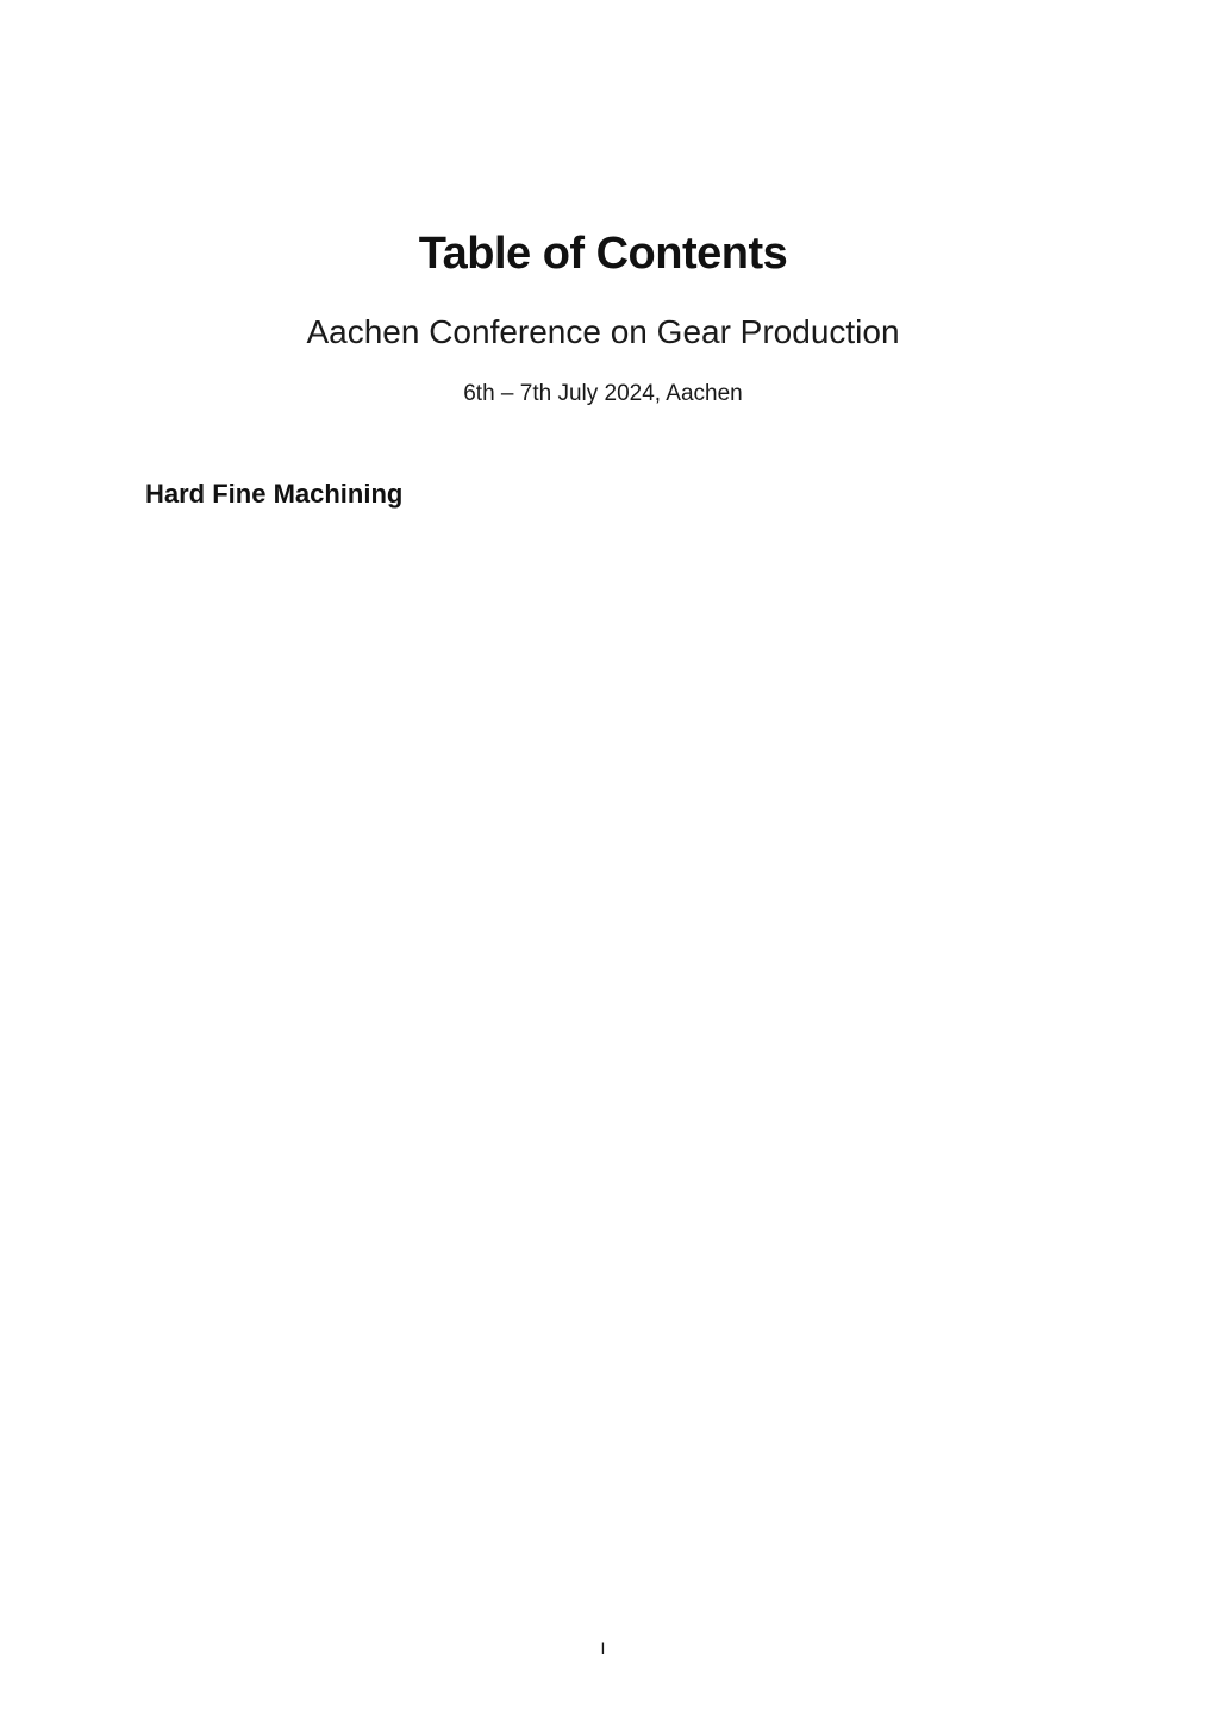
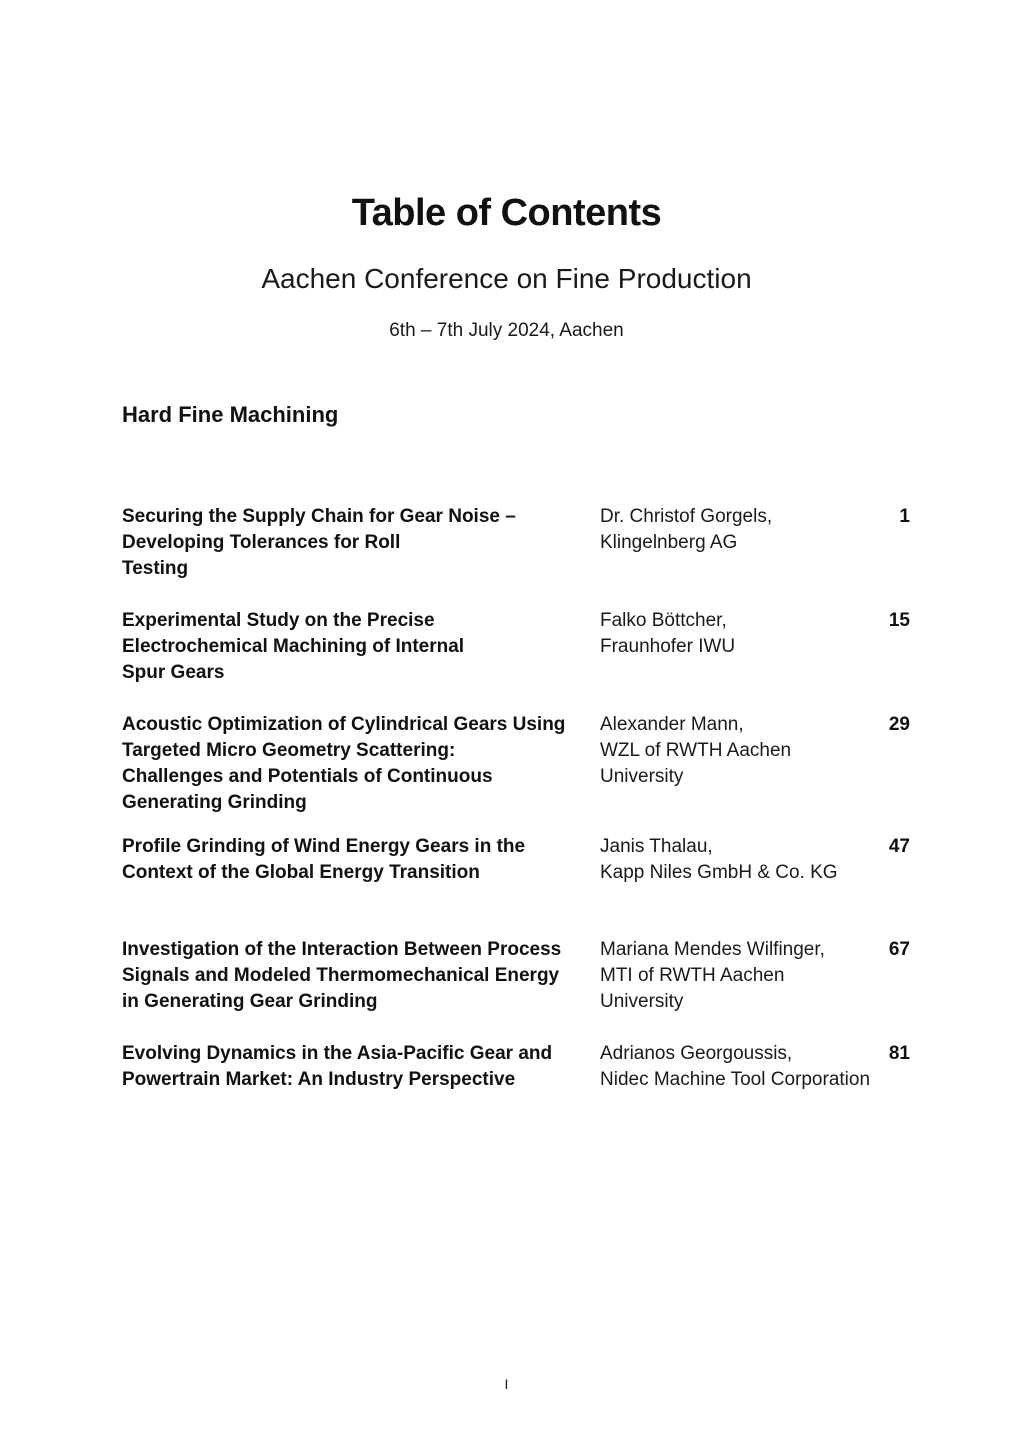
  Table of Contents
- Aachen Conference on Gear Production
+ Aachen Conference on Fine Production
  6th – 7th July 2024, Aachen
  Hard Fine Machining
+ Securing the Supply Chain for Gear Noise –
+ Developing Tolerances for Roll
+ Testing
+ Dr. Christof Gorgels,
+ Klingelnberg AG
+ 1
+ Experimental Study on the Precise
+ Electrochemical Machining of Internal
+ Spur Gears
+ Falko Böttcher,
+ Fraunhofer IWU
+ 15
+ Acoustic Optimization of Cylindrical Gears Using
+ Targeted Micro Geometry Scattering:
+ Challenges and Potentials of Continuous
+ Generating Grinding
+ Alexander Mann,
+ WZL of RWTH Aachen University
+ 29
+ Profile Grinding of Wind Energy Gears in the
+ Context of the Global Energy Transition
+ Janis Thalau,
+ Kapp Niles GmbH & Co. KG
+ 47
+ Investigation of the Interaction Between Process
+ Signals and Modeled Thermomechanical Energy
+ in Generating Gear Grinding
+ Mariana Mendes Wilfinger,
+ MTI of RWTH Aachen University
+ 67
+ Evolving Dynamics in the Asia-Pacific Gear and
+ Powertrain Market: An Industry Perspective
+ Adrianos Georgoussis,
+ Nidec Machine Tool Corporation
+ 81
  I
